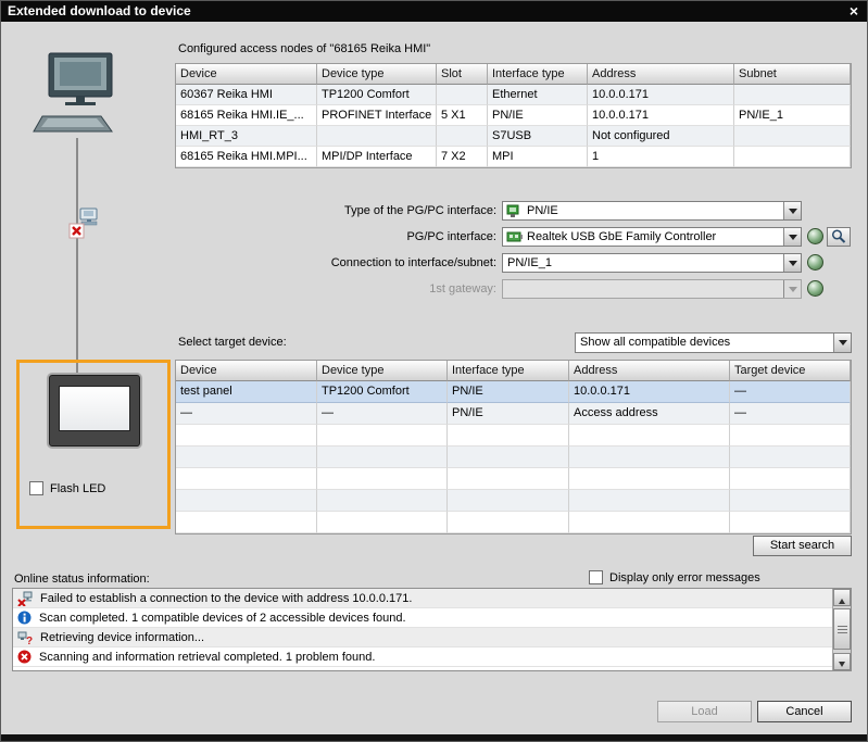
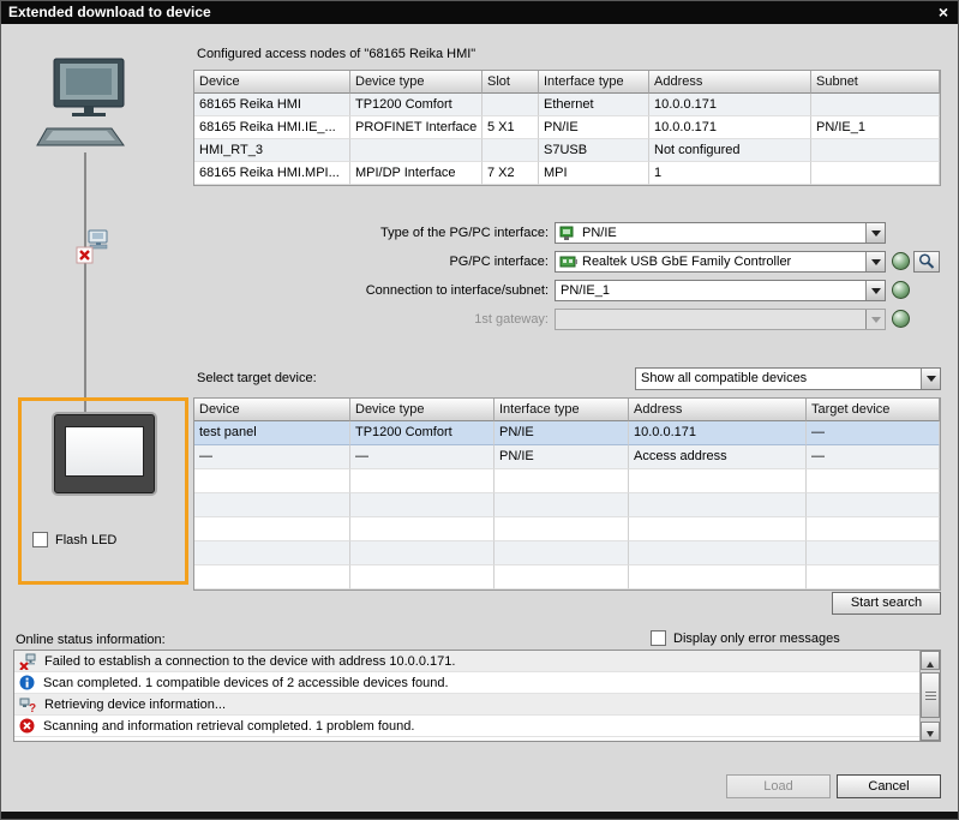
  Extended download to device
  ×
  Flash LED
  Configured access nodes of "68165 Reika HMI"
  Device
  Device type
  Slot
  Interface type
  Address
  Subnet
- 60367 Reika HMI
+ 68165 Reika HMI
  TP1200 Comfort
  Ethernet
  10.0.0.171
  68165 Reika HMI.IE_...
  PROFINET Interface
  5 X1
  PN/IE
  10.0.0.171
  PN/IE_1
  HMI_RT_3
  S7USB
  Not configured
  68165 Reika HMI.MPI...
  MPI/DP Interface
  7 X2
  MPI
  1
  Type of the PG/PC interface:
  PN/IE
  PG/PC interface:
  Realtek USB GbE Family Controller
  Connection to interface/subnet:
  PN/IE_1
  1st gateway:
  Select target device:
  Show all compatible devices
  Device
  Device type
  Interface type
  Address
  Target device
  test panel
  TP1200 Comfort
  PN/IE
  10.0.0.171
  —
  —
  —
  PN/IE
  Access address
  —
  Start search
  Online status information:
  Display only error messages
  Failed to establish a connection to the device with address 10.0.0.171.
  Scan completed. 1 compatible devices of 2 accessible devices found.
  ?
  Retrieving device information...
  Scanning and information retrieval completed. 1 problem found.
  Load
  Cancel
